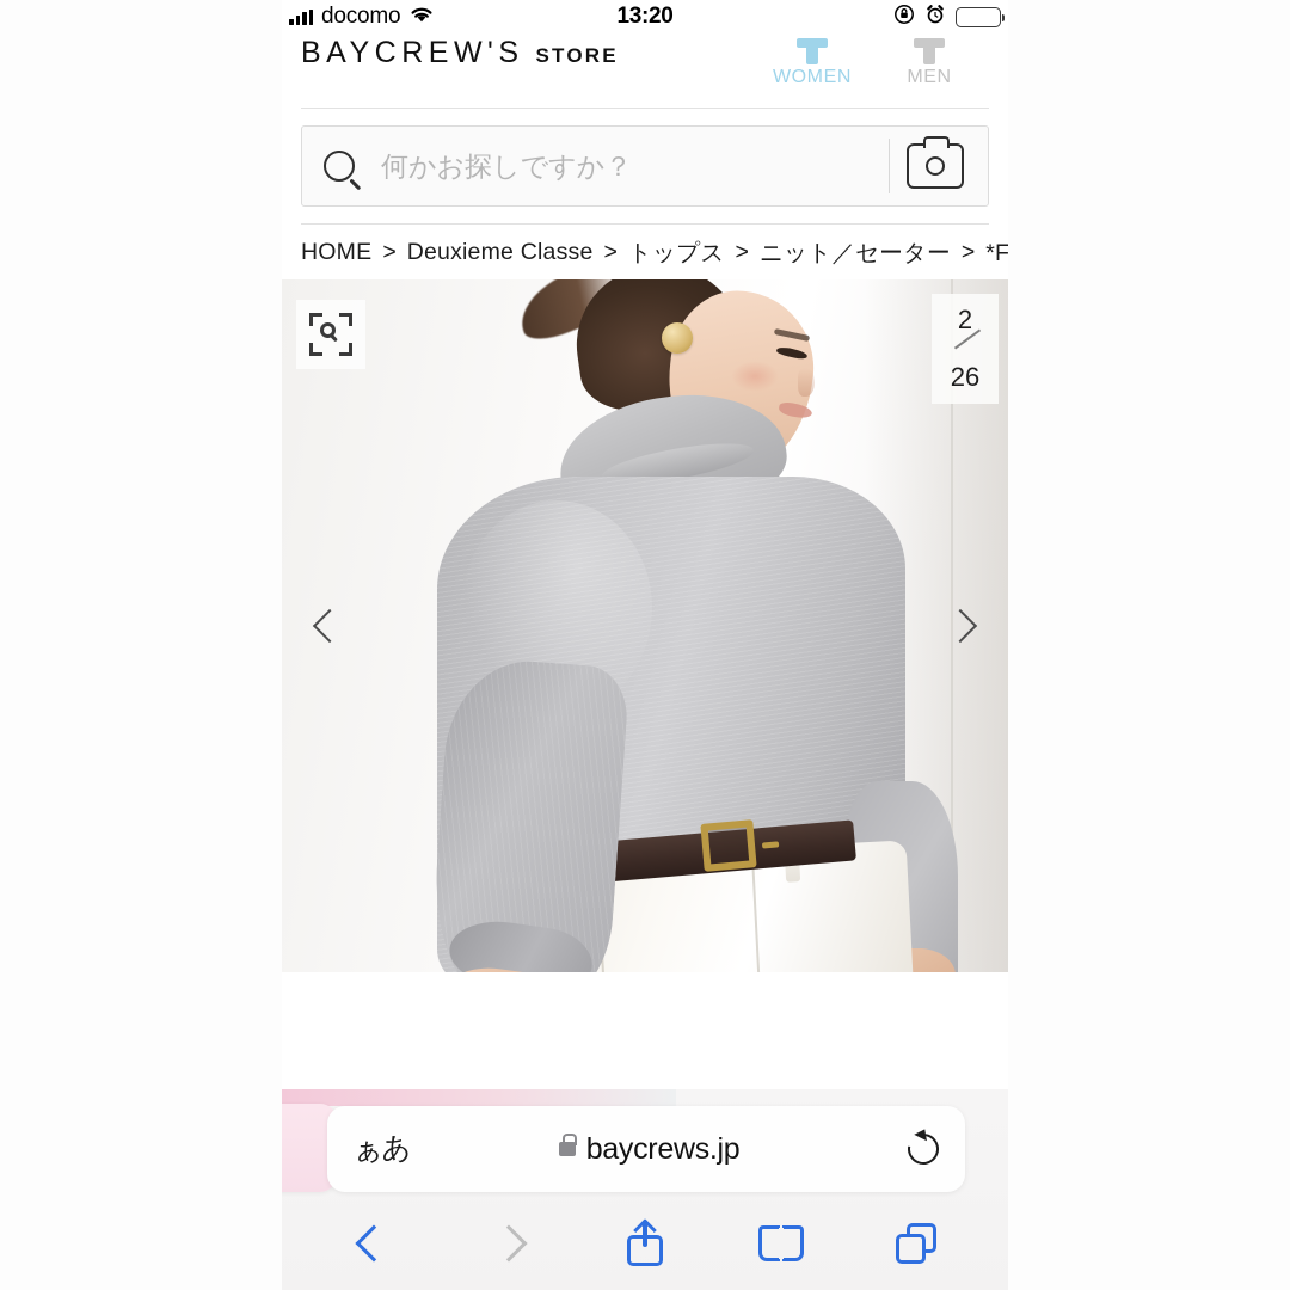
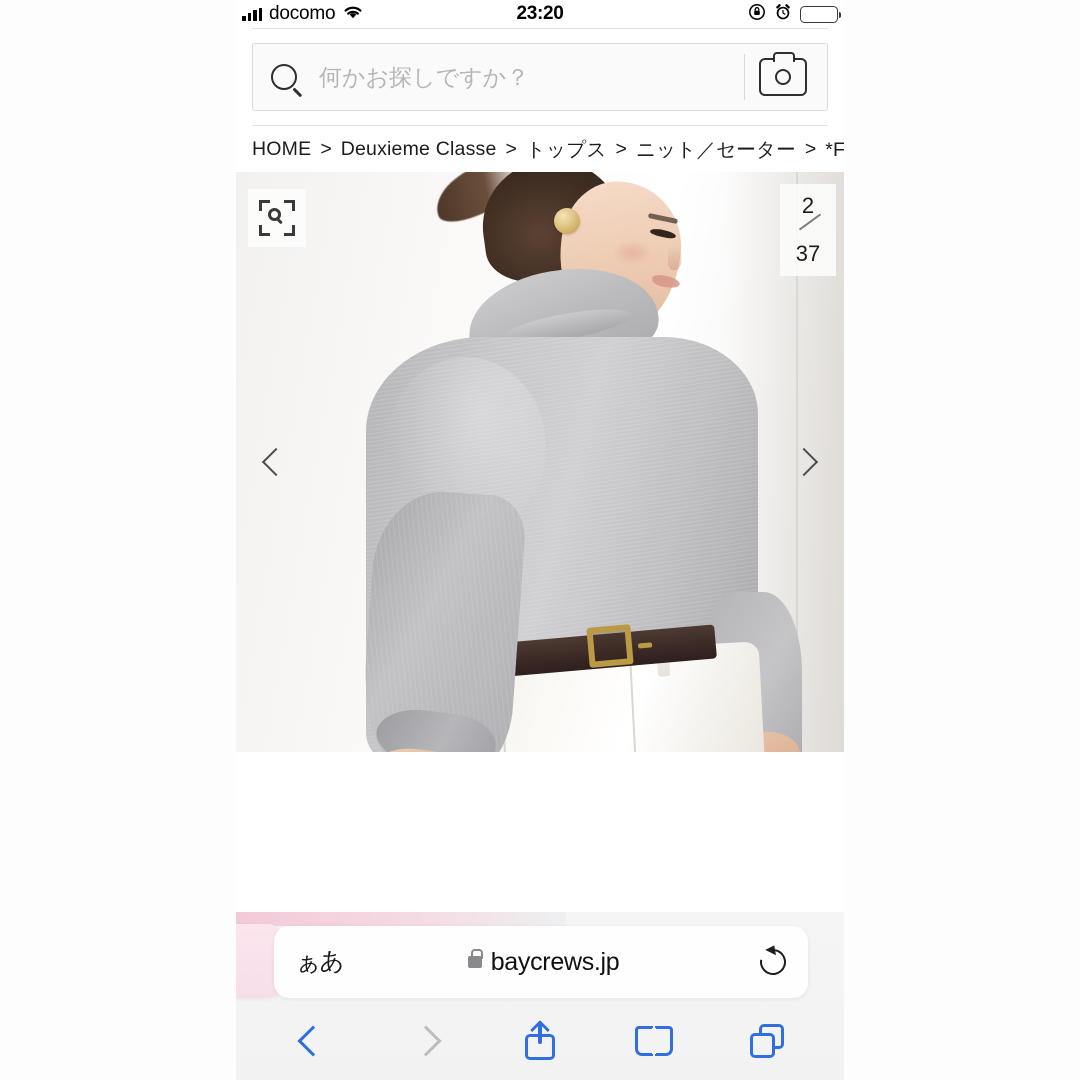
  docomo
- 13:20
+ 23:20
- BAYCREW'S
- STORE
- WOMEN
- MEN
  何かお探しですか？
  HOME
  >
  Deuxieme Classe
  >
  トップス
  >
  ニット／セーター
  >
  2
- 26
+ 37
  ぁあ
  baycrews.jp
